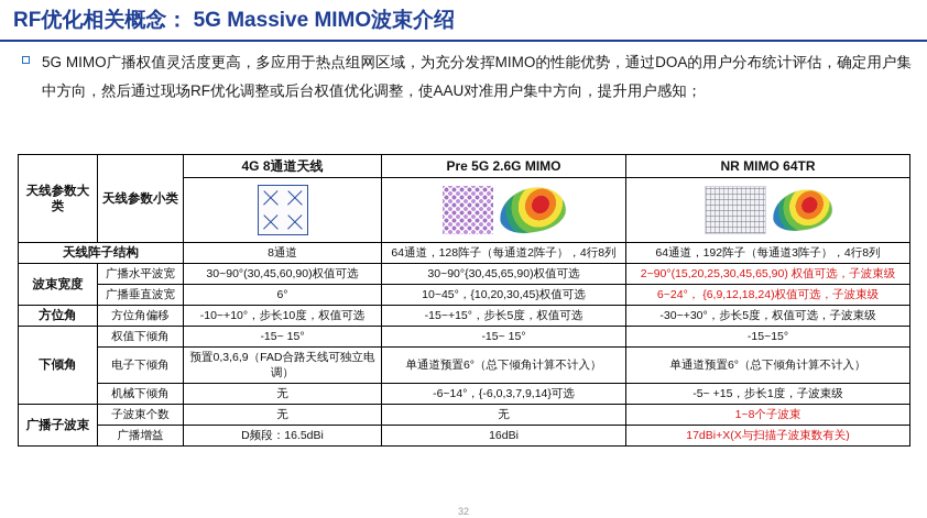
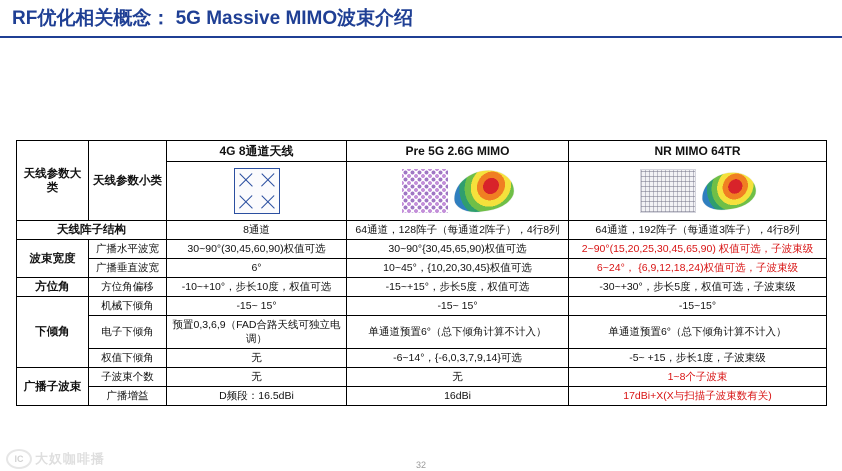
  RF优化相关概念： 5G Massive MIMO波束介绍
- 5G MIMO广播权值灵活度更高，多应用于热点组网区域，为充分发挥MIMO的性能优势，通过DOA的用户分布统计评估，确定用户集中方向，然后通过现场RF优化调整或后台权值优化调整，使AAU对准用户集中方向，提升用户感知；
  天线参数大类	天线参数小类	4G 8通道天线	Pre 5G 2.6G MIMO	NR MIMO 64TR
  天线阵子结构	8通道	64通道，128阵子（每通道2阵子），4行8列	64通道，192阵子（每通道3阵子），4行8列
  波束宽度	广播水平波宽	30~90°(30,45,60,90)权值可选	30~90°{30,45,65,90)权值可选	2~90°(15,20,25,30,45,65,90) 权值可选，子波束级
  广播垂直波宽	6°	10~45°，{10,20,30,45}权值可选	6~24°， {6,9,12,18,24)权值可选，子波束级
  方位角	方位角偏移	-10~+10°，步长10度，权值可选	-15~+15°，步长5度，权值可选	-30~+30°，步长5度，权值可选，子波束级
- 下倾角	权值下倾角	-15~ 15°	-15~ 15°	-15~15°
+ 下倾角	机械下倾角	-15~ 15°	-15~ 15°	-15~15°
  电子下倾角	预置0,3,6,9（FAD合路天线可独立电调）	单通道预置6°（总下倾角计算不计入）	单通道预置6°（总下倾角计算不计入）
- 机械下倾角	无	-6~14°，{-6,0,3,7,9,14}可选	-5~ +15，步长1度，子波束级
+ 权值下倾角	无	-6~14°，{-6,0,3,7,9,14}可选	-5~ +15，步长1度，子波束级
  广播子波束	子波束个数	无	无	1~8个子波束
  广播增益	D频段：16.5dBi	16dBi	17dBi+X(X与扫描子波束数有关)
+ IC
+ 大奴咖啡播
  32
